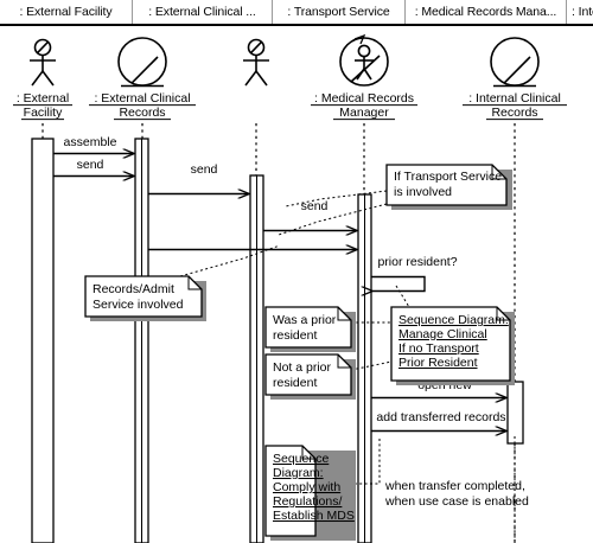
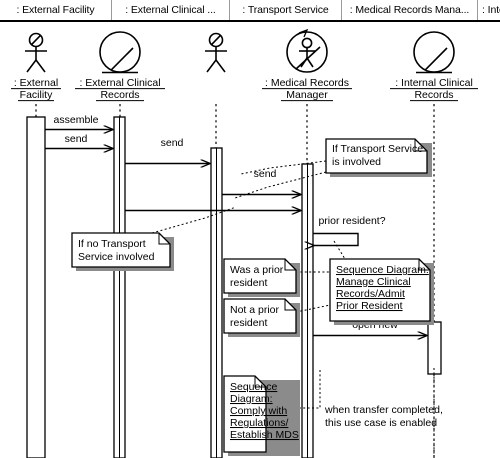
  : External Facility
  : External Clinical ...
  : Transport Service
  : Medical Records Mana...
  : External
  Facility
  : External Clinical
  Records
  : Medical Records
  Manager
  : Internal Clinical
  Records
  assemble
  send
  send
  send
  prior resident?
- add transferred records
  If Transport Service
  is involved
- Records/Admit
+ If no Transport
  Service involved
  Was a prior
  resident
  Not a prior
  resident
  Sequence Diagram:
  Manage Clinical
- If no Transport
+ Records/Admit
  Prior Resident
  Sequence
  Diagram:
  Comply with
  Regulations/
  Establish MDS
  when transfer completed,
- when use case is enabled
+ this use case is enabled
